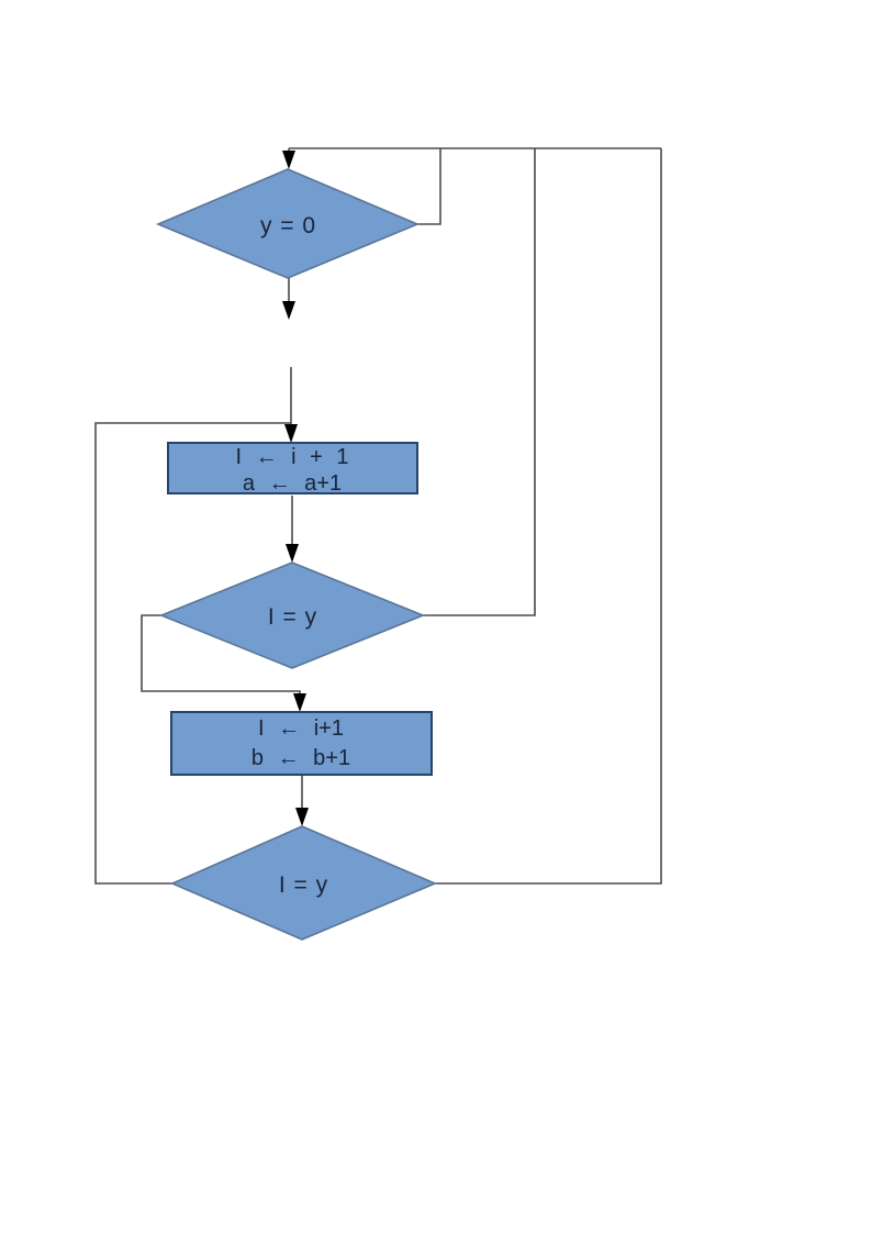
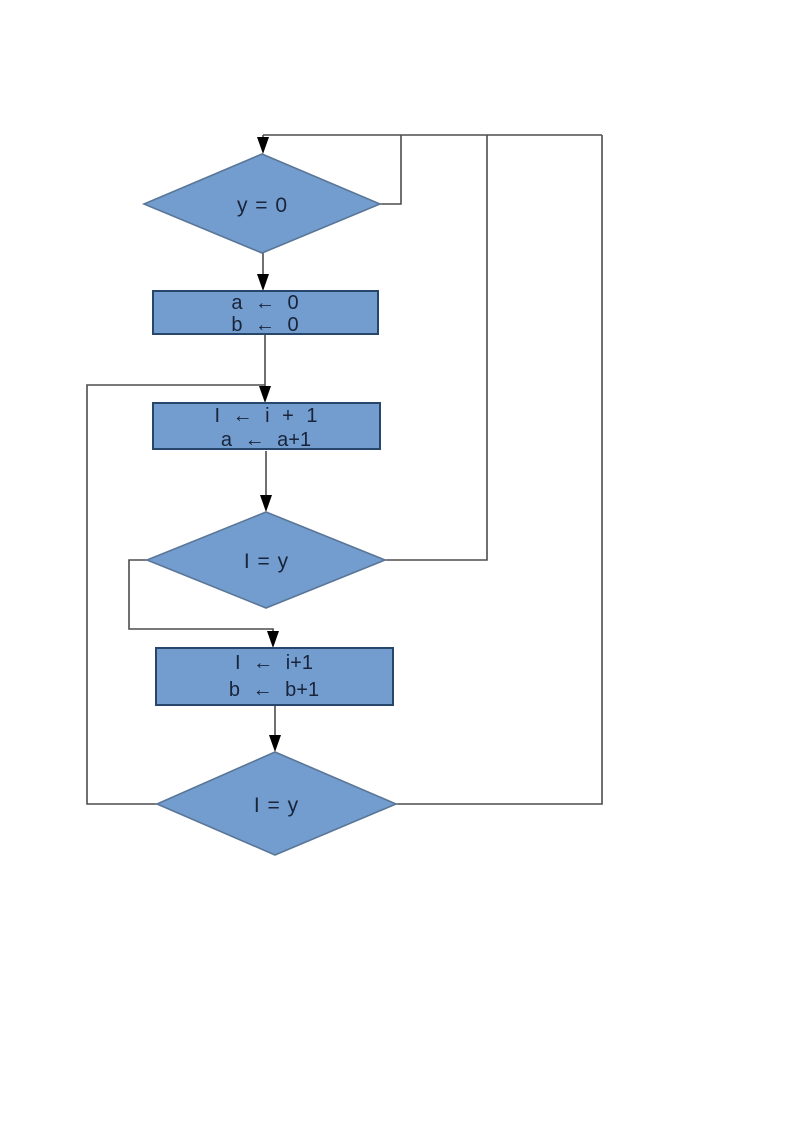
  y = 0
+ a ← 0
+ b ← 0
  I ← i + 1
  a ← a+1
  I = y
  I ← i+1
  b ← b+1
  I = y
